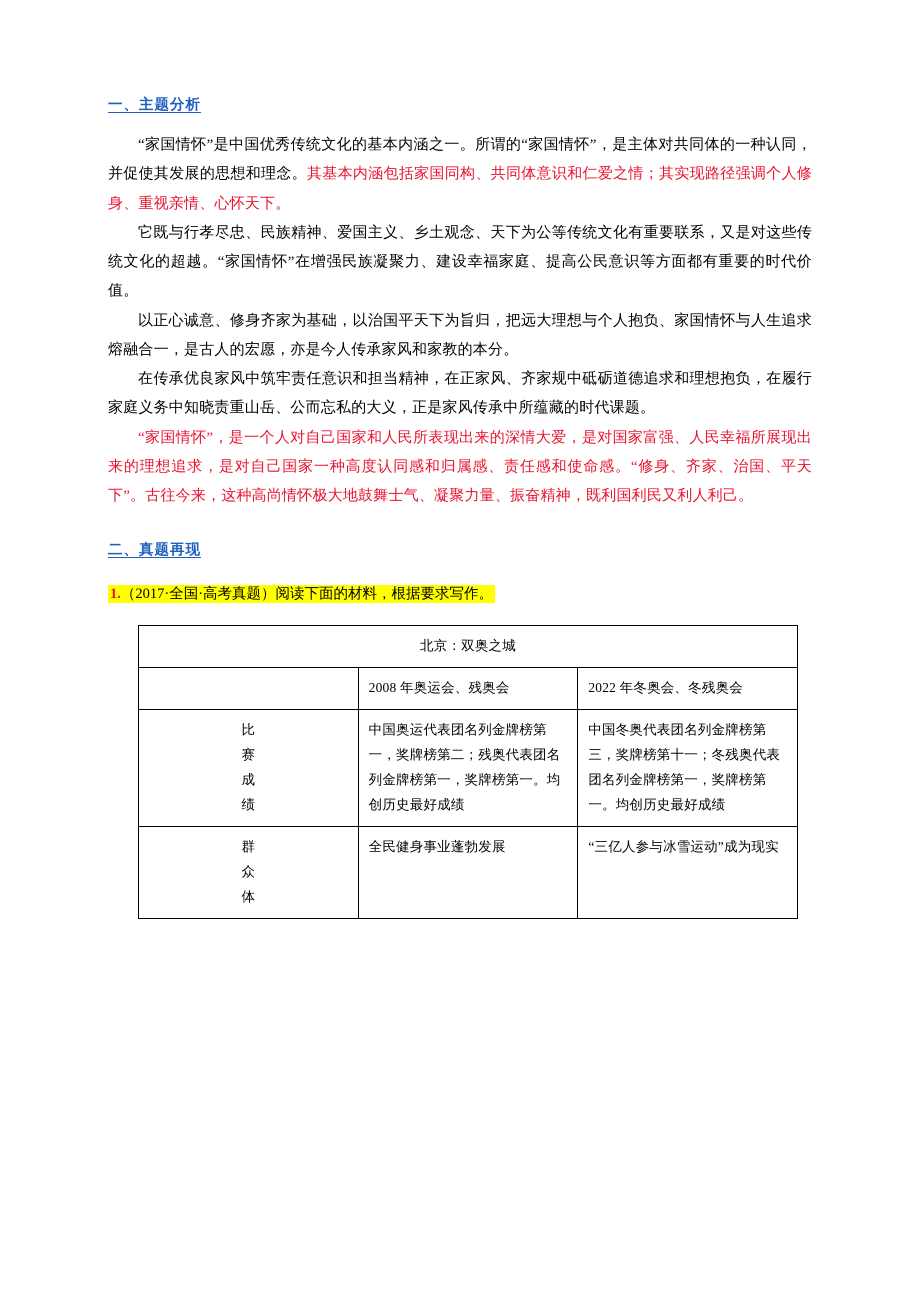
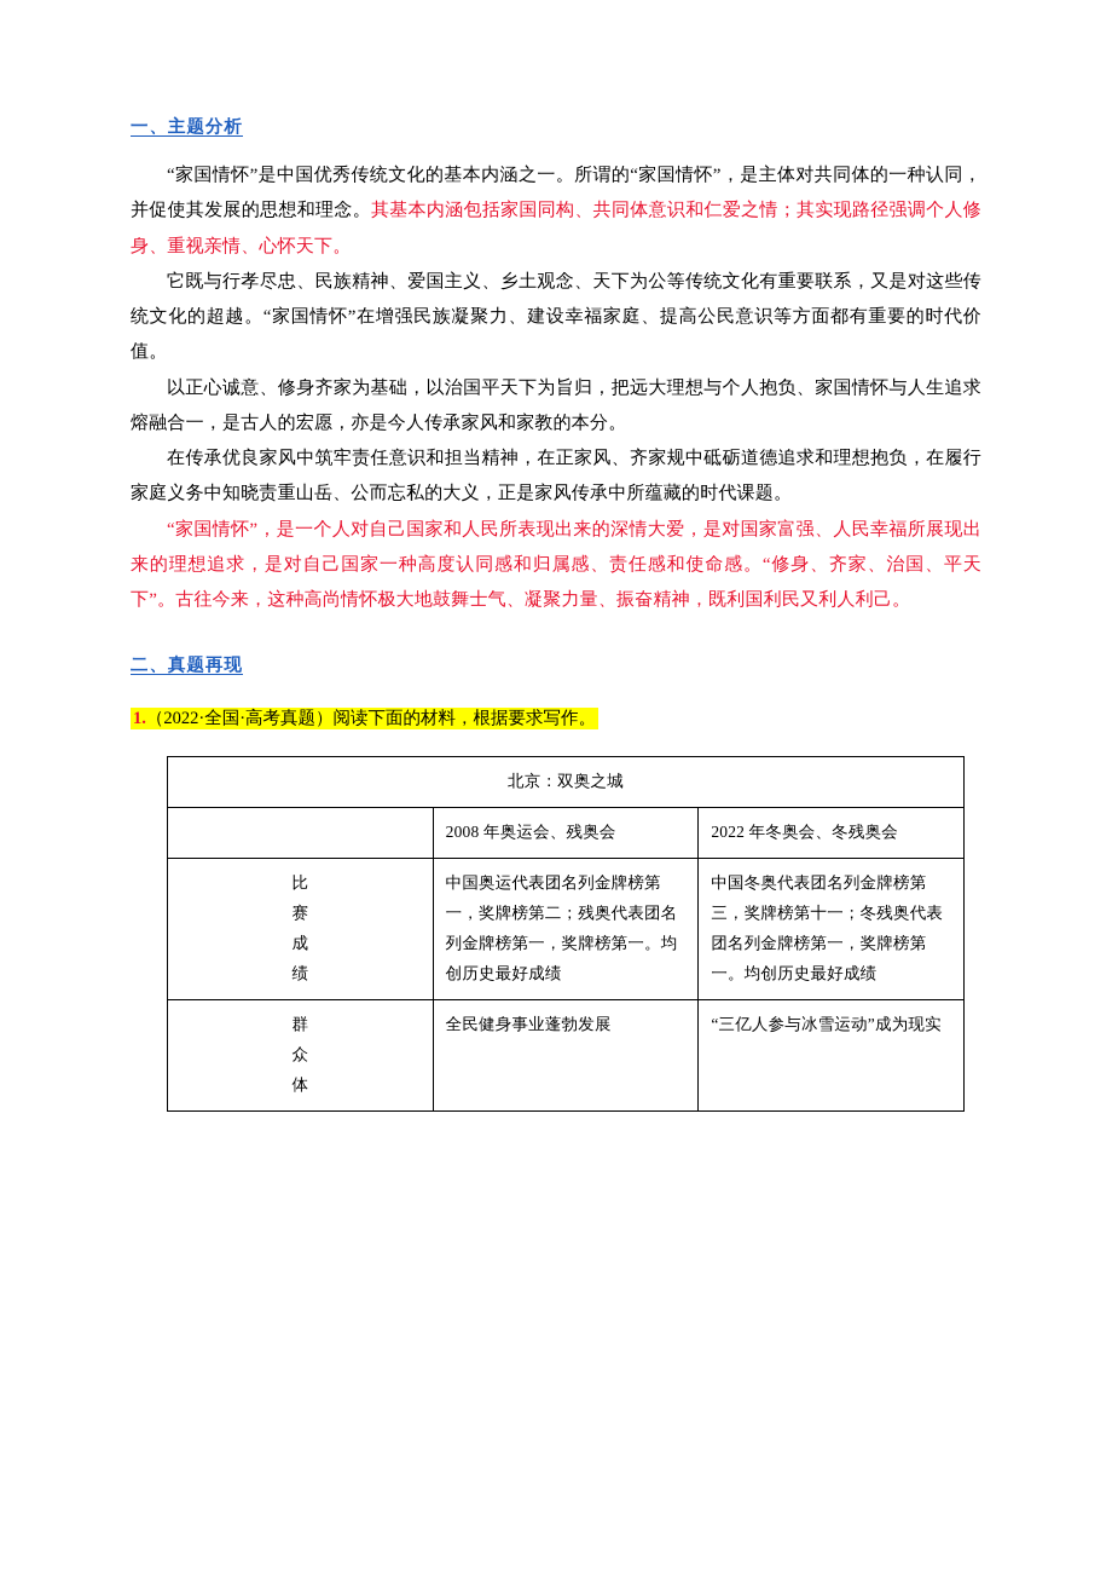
  一、主题分析
  “家国情怀”是中国优秀传统文化的基本内涵之一。所谓的“家国情怀”，是主体对共同体的一种认同，并促使其发展的思想和理念。其基本内涵包括家国同构、共同体意识和仁爱之情；其实现路径强调个人修身、重视亲情、心怀天下。
  它既与行孝尽忠、民族精神、爱国主义、乡土观念、天下为公等传统文化有重要联系，又是对这些传统文化的超越。“家国情怀”在增强民族凝聚力、建设幸福家庭、提高公民意识等方面都有重要的时代价值。
  以正心诚意、修身齐家为基础，以治国平天下为旨归，把远大理想与个人抱负、家国情怀与人生追求熔融合一，是古人的宏愿，亦是今人传承家风和家教的本分。
  在传承优良家风中筑牢责任意识和担当精神，在正家风、齐家规中砥砺道德追求和理想抱负，在履行家庭义务中知晓责重山岳、公而忘私的大义，正是家风传承中所蕴藏的时代课题。
  “家国情怀”，是一个人对自己国家和人民所表现出来的深情大爱，是对国家富强、人民幸福所展现出来的理想追求，是对自己国家一种高度认同感和归属感、责任感和使命感。“修身、齐家、治国、平天下”。古往今来，这种高尚情怀极大地鼓舞士气、凝聚力量、振奋精神，既利国利民又利人利己。
  二、真题再现
- 1.（2017·全国·高考真题）阅读下面的材料，根据要求写作。
+ 1.（2022·全国·高考真题）阅读下面的材料，根据要求写作。
  北京：双奥之城
  	2008 年奥运会、残奥会	2022 年冬奥会、冬残奥会
  比赛成绩	中国奥运代表团名列金牌榜第一，奖牌榜第二；残奥代表团名列金牌榜第一，奖牌榜第一。均创历史最好成绩	中国冬奥代表团名列金牌榜第三，奖牌榜第十一；冬残奥代表团名列金牌榜第一，奖牌榜第一。均创历史最好成绩
  群众体	全民健身事业蓬勃发展	“三亿人参与冰雪运动”成为现实
